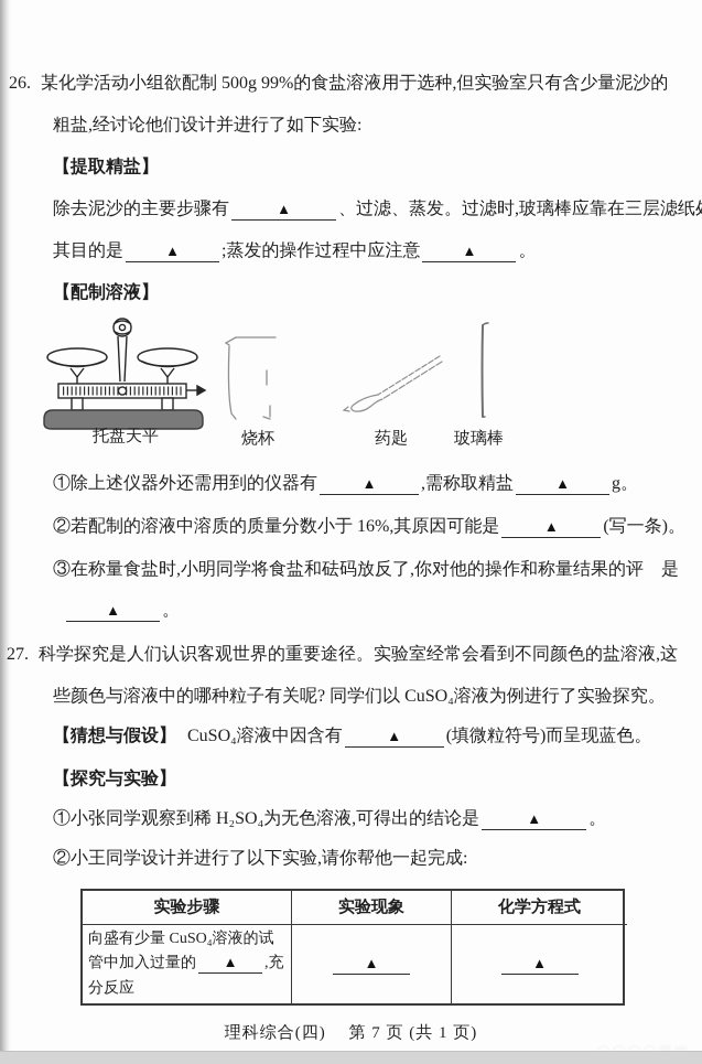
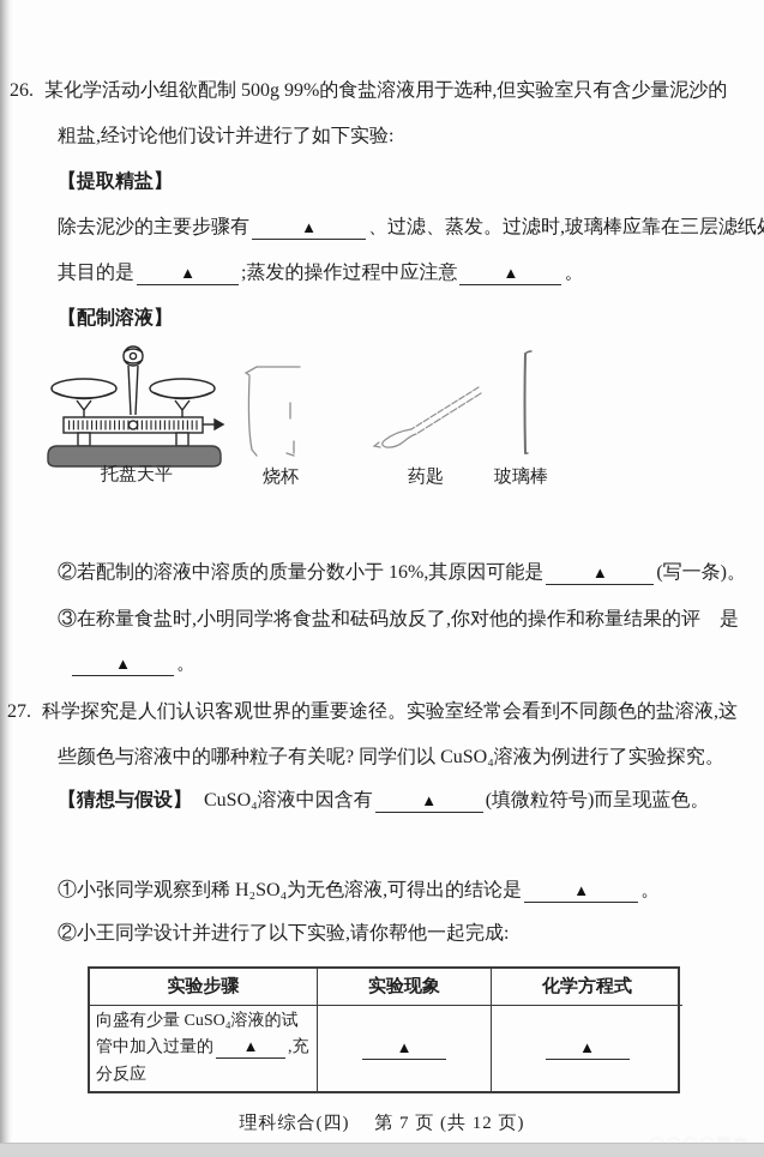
  26. 某化学活动小组欲配制 500g 99%的食盐溶液用于选种,但实验室只有含少量泥沙的
  粗盐,经讨论他们设计并进行了如下实验:
  【提取精盐】
  除去泥沙的主要步骤有 ▲ 、过滤、蒸发。过滤时,玻璃棒应靠在三层滤纸
  其目的是 ▲ ;蒸发的操作过程中应注意 ▲ 。
  【配制溶液】
  托盘天平
  烧杯
  药匙
  玻璃棒
- ①除上述仪器外还需用到的仪器有 ▲ ,需称取精盐 ▲ g。
  ②若配制的溶液中溶质的质量分数小于 16%,其原因可能是 ▲ (写一条)。
  ③在称量食盐时,小明同学将食盐和砝码放反了,你对他的操作和称量结果的评 是
  ▲ 。
  27. 科学探究是人们认识客观世界的重要途径。实验室经常会看到不同颜色的盐溶液,这
  些颜色与溶液中的哪种粒子有关呢? 同学们以 CuSO₄溶液为例进行了实验探究。
  【猜想与假设】 CuSO₄溶液中因含有 ▲ (填微粒符号)而呈现蓝色。
- 【探究与实验】
  ①小张同学观察到稀 H₂SO₄为无色溶液,可得出的结论是 ▲ 。
  ②小王同学设计并进行了以下实验,请你帮他一起完成:
  实验步骤
  实验现象
  化学方程式
  向盛有少量 CuSO₄溶液的试管中加入过量的 ▲ ,充分反应
  ▲
  ▲
- 理科综合(四) 第 7 页 (共 1 页)
+ 理科综合(四) 第 7 页 (共 12 页)
